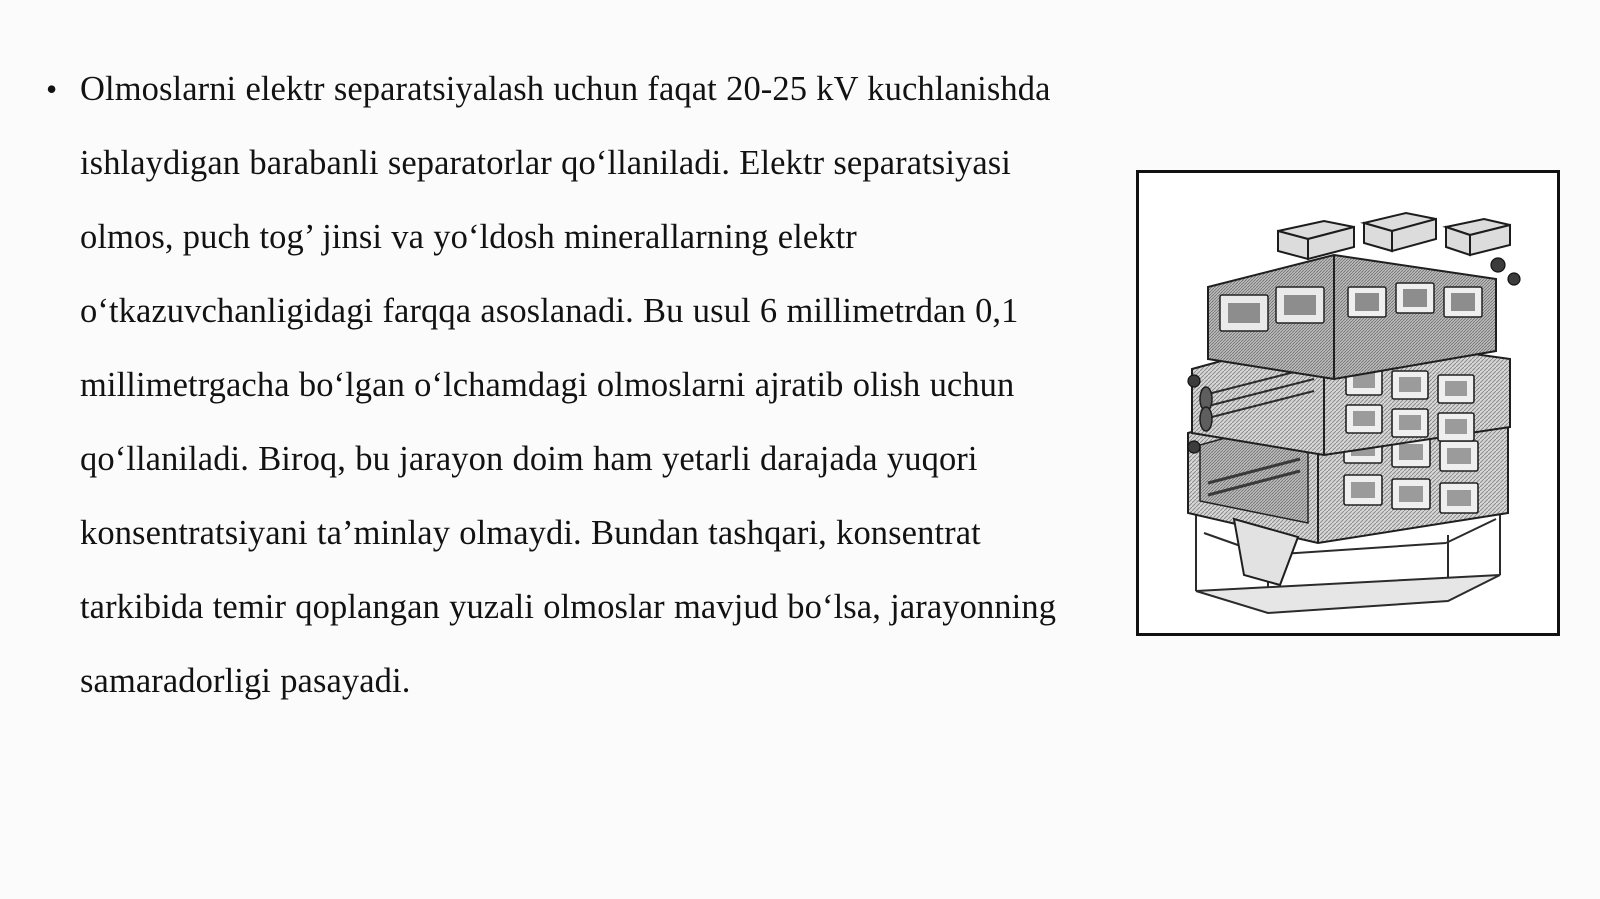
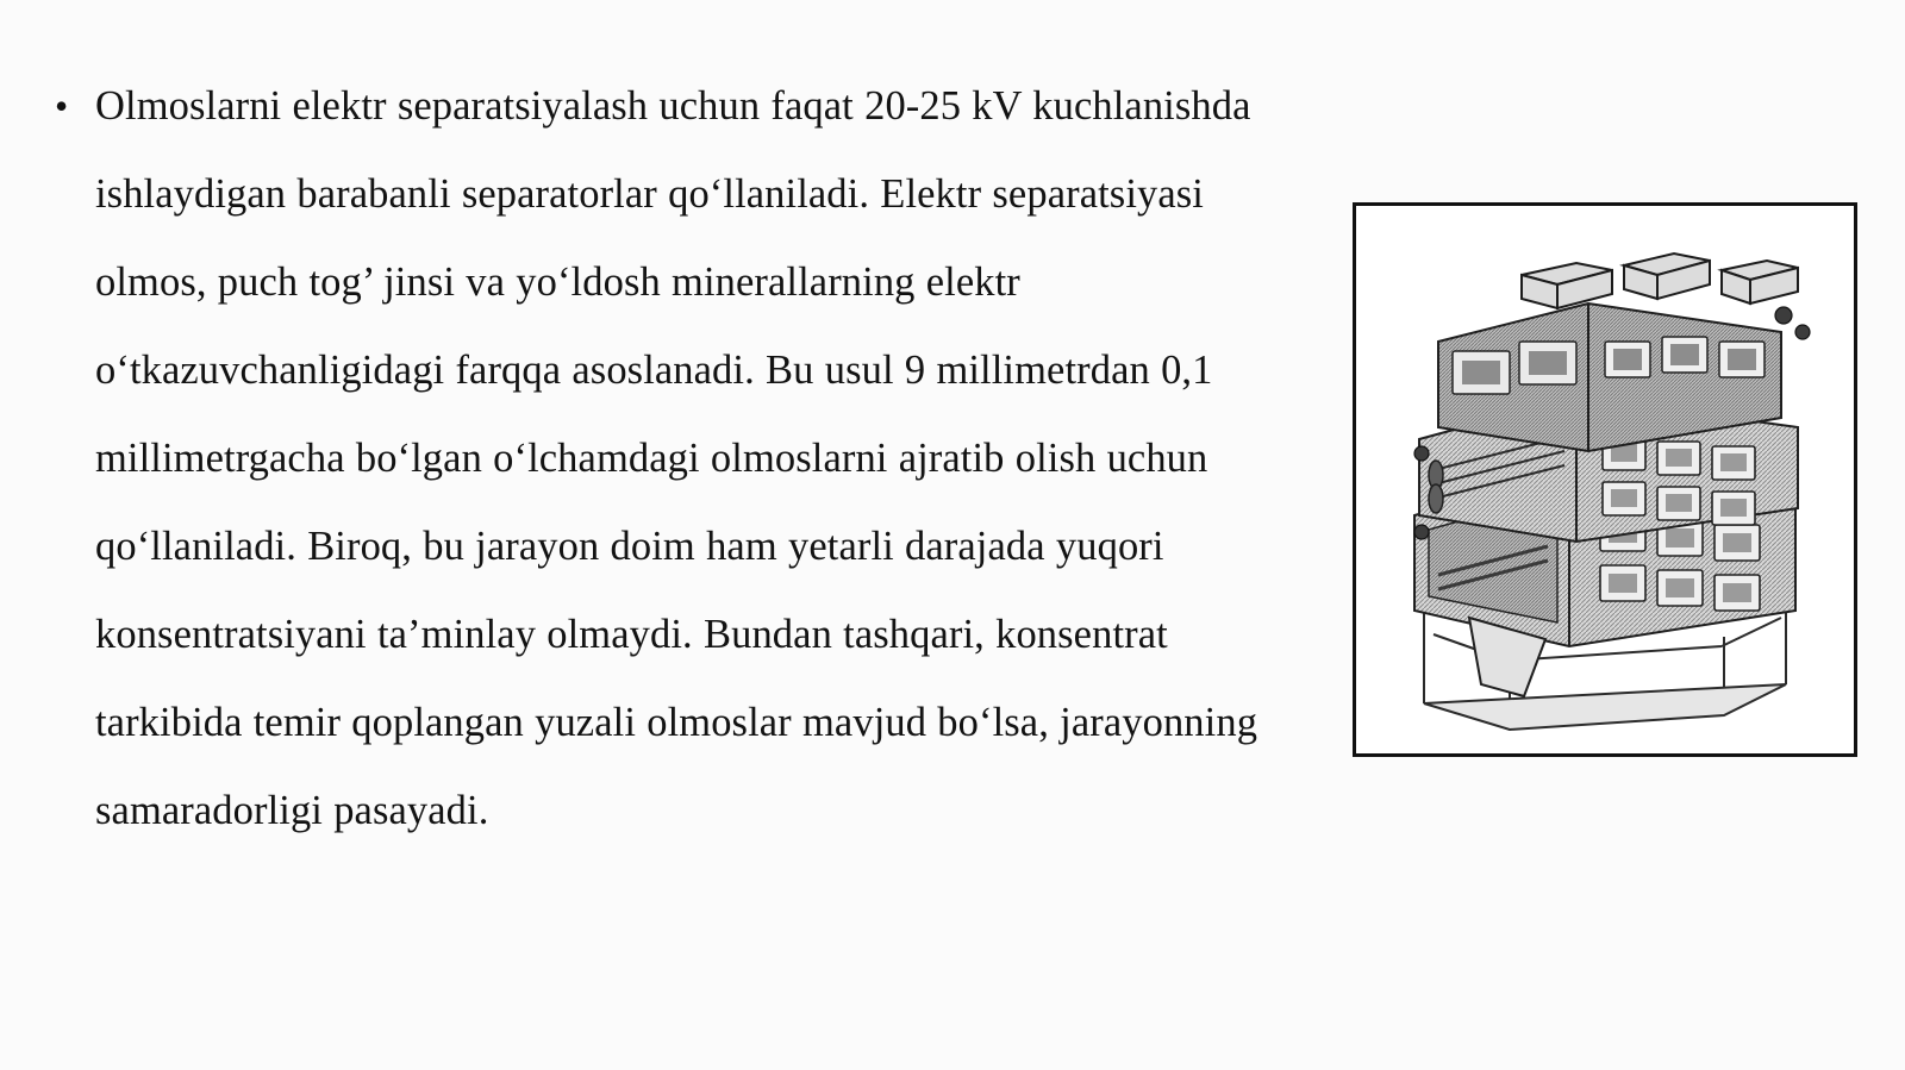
  •
- Olmoslarni elektr separatsiyalash uchun faqat 20-25 kV kuchlanishda ishlaydigan barabanli separatorlar qo‘llaniladi. Elektr separatsiyasi olmos, puch tog’ jinsi va yo‘ldosh minerallarning elektr o‘tkazuvchanligidagi farqqa asoslanadi. Bu usul 6 millimetrdan 0,1 millimetrgacha bo‘lgan o‘lchamdagi olmoslarni ajratib olish uchun qo‘llaniladi. Biroq, bu jarayon doim ham yetarli darajada yuqori konsentratsiyani ta’minlay olmaydi. Bundan tashqari, konsentrat tarkibida temir qoplangan yuzali olmoslar mavjud bo‘lsa, jarayonning samaradorligi pasayadi.
+ Olmoslarni elektr separatsiyalash uchun faqat 20-25 kV kuchlanishda ishlaydigan barabanli separatorlar qo‘llaniladi. Elektr separatsiyasi olmos, puch tog’ jinsi va yo‘ldosh minerallarning elektr o‘tkazuvchanligidagi farqqa asoslanadi. Bu usul 9 millimetrdan 0,1 millimetrgacha bo‘lgan o‘lchamdagi olmoslarni ajratib olish uchun qo‘llaniladi. Biroq, bu jarayon doim ham yetarli darajada yuqori konsentratsiyani ta’minlay olmaydi. Bundan tashqari, konsentrat tarkibida temir qoplangan yuzali olmoslar mavjud bo‘lsa, jarayonning samaradorligi pasayadi.
